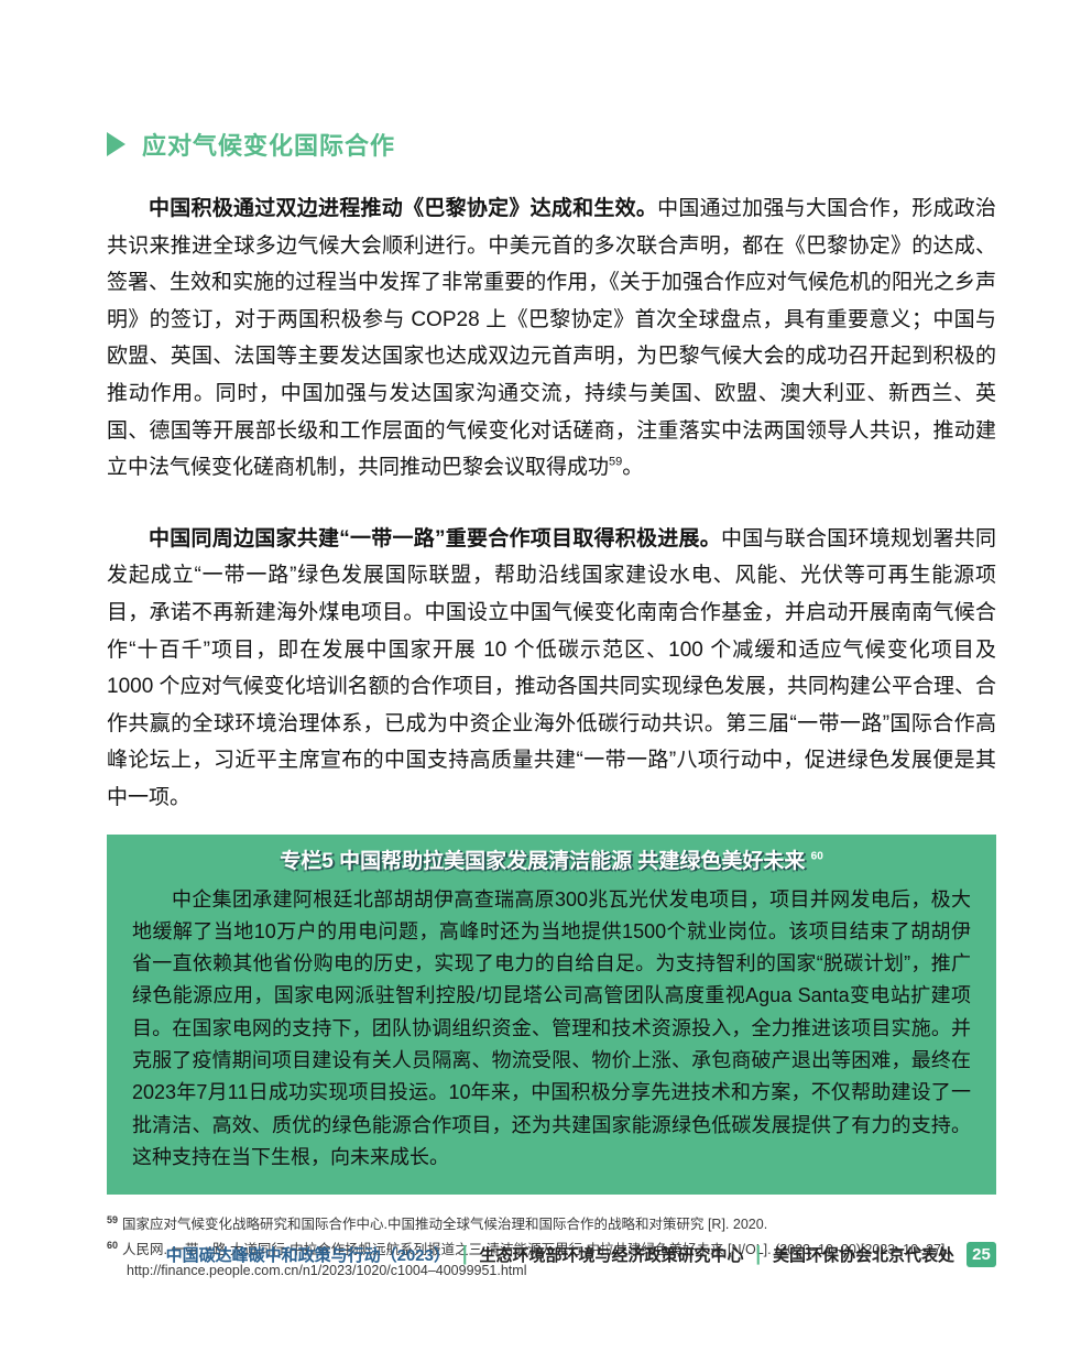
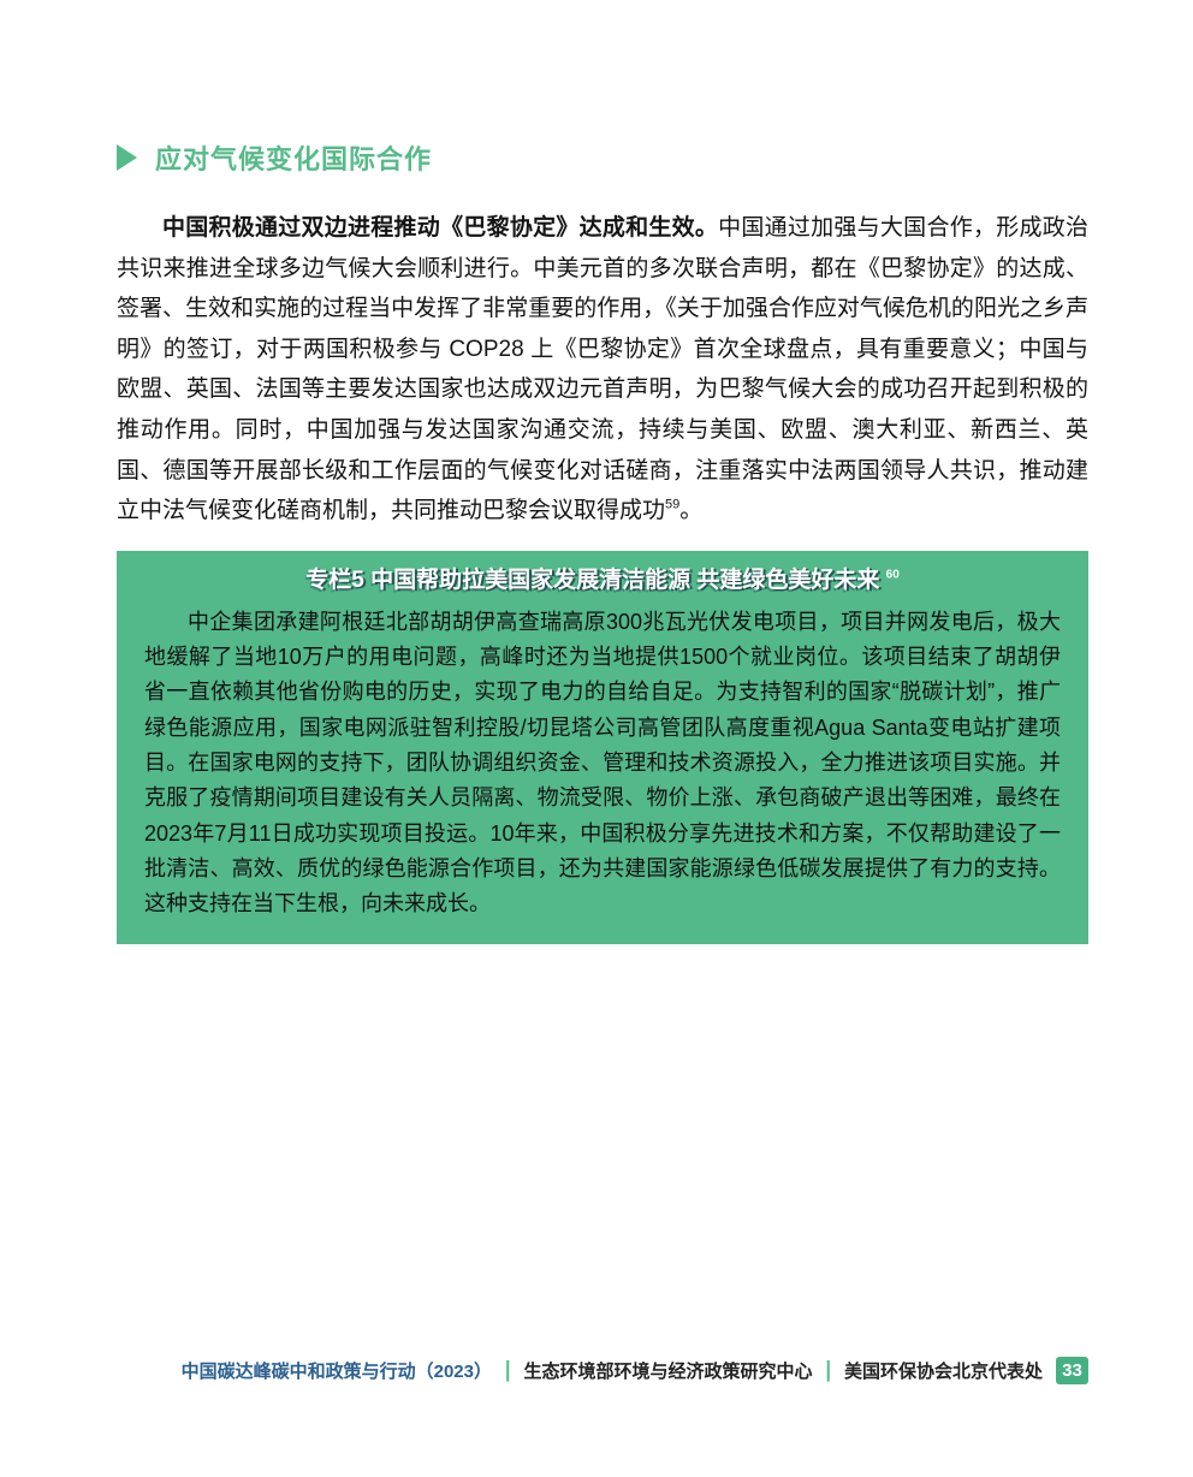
  应对气候变化国际合作
  中国积极通过双边进程推动《巴黎协定》达成和生效。中国通过加强与大国合作，形成政治共识来推进全球多边气候大会顺利进行。中美元首的多次联合声明，都在《巴黎协定》的达成、签署、生效和实施的过程当中发挥了非常重要的作用，《关于加强合作应对气候危机的阳光之乡声明》的签订，对于两国积极参与 COP28 上《巴黎协定》首次全球盘点，具有重要意义；中国与欧盟、英国、法国等主要发达国家也达成双边元首声明，为巴黎气候大会的成功召开起到积极的推动作用。同时，中国加强与发达国家沟通交流，持续与美国、欧盟、澳大利亚、新西兰、英国、德国等开展部长级和工作层面的气候变化对话磋商，注重落实中法两国领导人共识，推动建立中法气候变化磋商机制，共同推动巴黎会议取得成功59。
- 中国同周边国家共建“一带一路”重要合作项目取得积极进展。中国与联合国环境规划署共同发起成立“一带一路”绿色发展国际联盟，帮助沿线国家建设水电、风能、光伏等可再生能源项目，承诺不再新建海外煤电项目。中国设立中国气候变化南南合作基金，并启动开展南南气候合作“十百千”项目，即在发展中国家开展 10 个低碳示范区、100 个减缓和适应气候变化项目及 1000 个应对气候变化培训名额的合作项目，推动各国共同实现绿色发展，共同构建公平合理、合作共赢的全球环境治理体系，已成为中资企业海外低碳行动共识。第三届“一带一路”国际合作高峰论坛上，习近平主席宣布的中国支持高质量共建“一带一路”八项行动中，促进绿色发展便是其中一项。
  专栏5 中国帮助拉美国家发展清洁能源 共建绿色美好未来 60
  中企集团承建阿根廷北部胡胡伊高查瑞高原300兆瓦光伏发电项目，项目并网发电后，极大地缓解了当地10万户的用电问题，高峰时还为当地提供1500个就业岗位。该项目结束了胡胡伊省一直依赖其他省份购电的历史，实现了电力的自给自足。为支持智利的国家“脱碳计划”，推广绿色能源应用，国家电网派驻智利控股/切昆塔公司高管团队高度重视Agua Santa变电站扩建项目。在国家电网的支持下，团队协调组织资金、管理和技术资源投入，全力推进该项目实施。并克服了疫情期间项目建设有关人员隔离、物流受限、物价上涨、承包商破产退出等困难，最终在2023年7月11日成功实现项目投运。10年来，中国积极分享先进技术和方案，不仅帮助建设了一批清洁、高效、质优的绿色能源合作项目，还为共建国家能源绿色低碳发展提供了有力的支持。这种支持在当下生根，向未来成长。
- 59 国家应对气候变化战略研究和国际合作中心.中国推动全球气候治理和国际合作的战略和对策研究 [R]. 2020.
- 60 人民网. 一带一路 大道同行·中拉合作扬帆远航系列报道之三 清洁能源万里行 中拉共建绿色美好未来 [N/OL]. (2023–10–20)[2023–10–27]. http://finance.people.com.cn/n1/2023/1020/c1004–40099951.html
  中国碳达峰碳中和政策与行动（2023）
  |
  生态环境部环境与经济政策研究中心
  |
  美国环保协会北京代表处
- 25
+ 33
